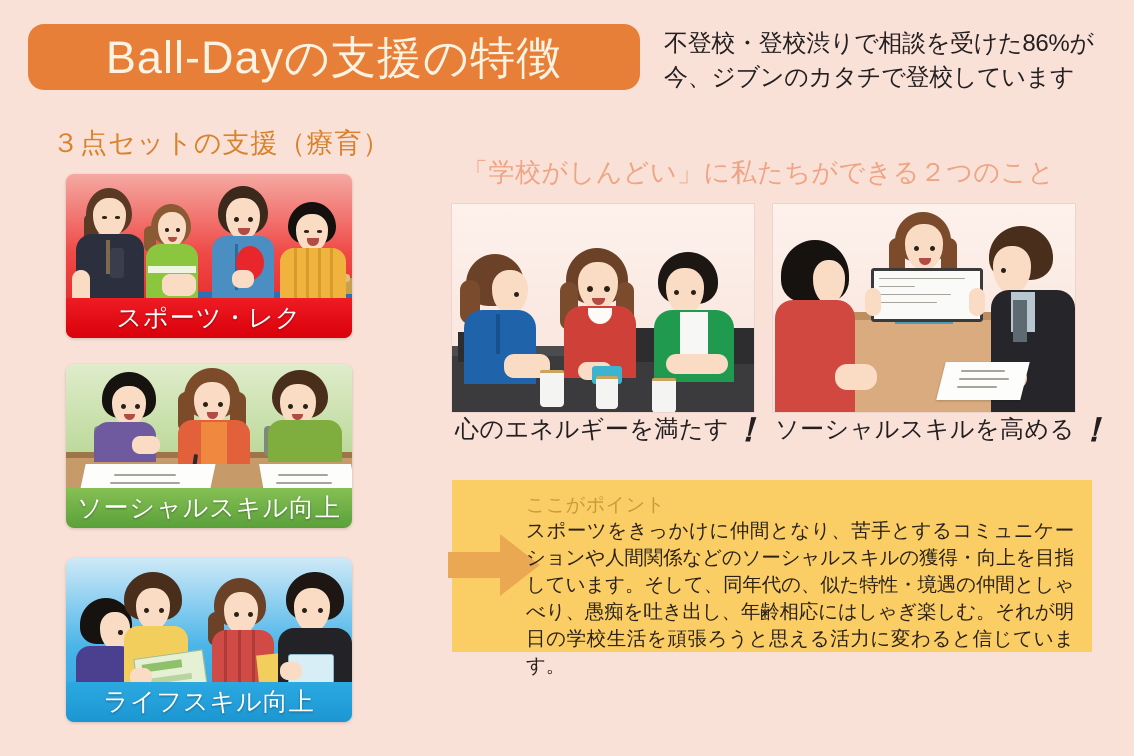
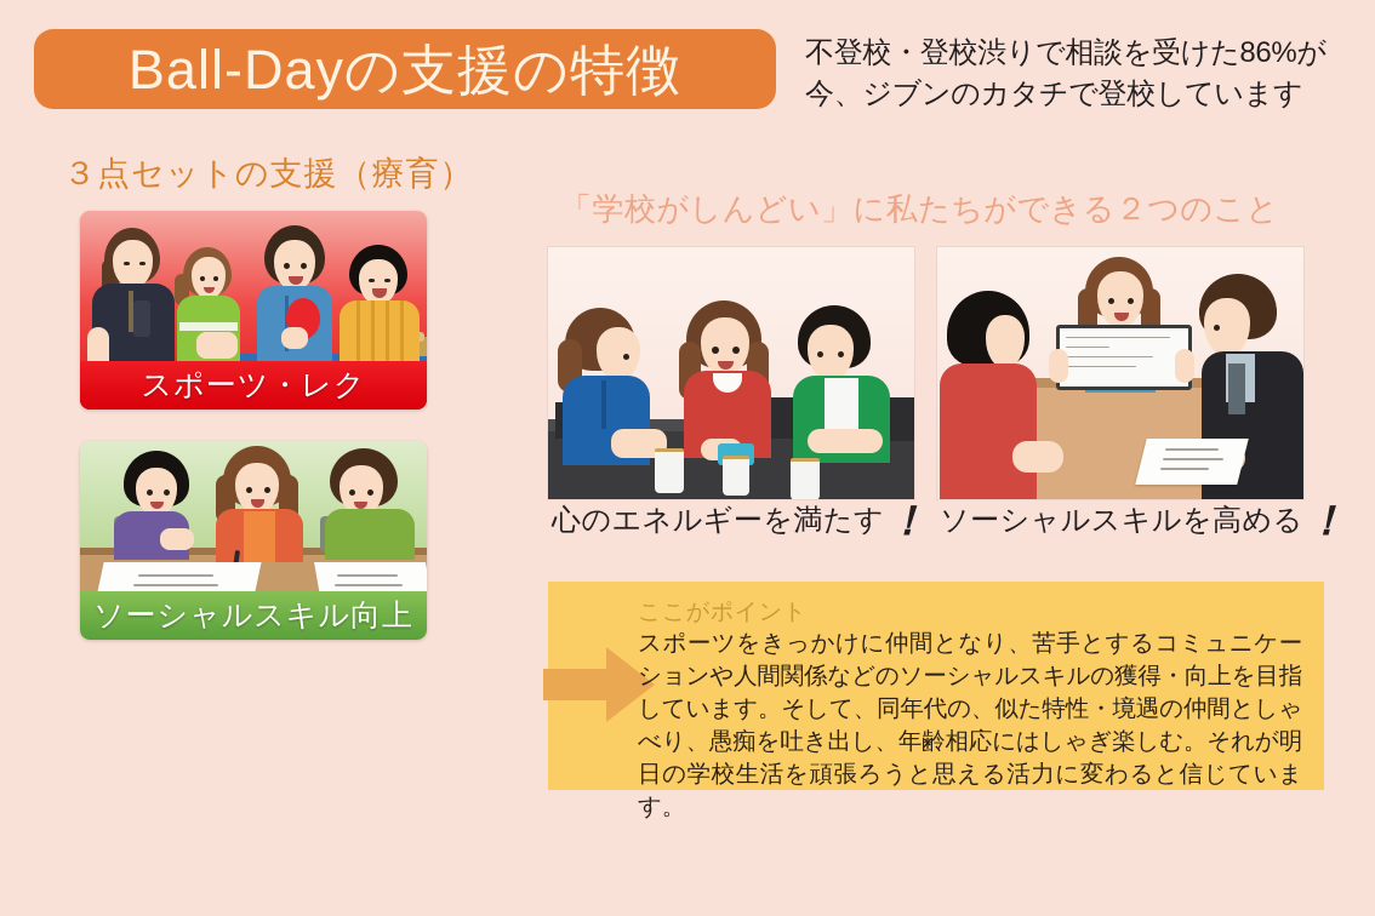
  Ball-Dayの支援の特徴
  不登校・登校渋りで相談を受けた86%が
  今、ジブンのカタチで登校しています
  ３点セットの支援（療育）
  スポーツ・レク
  ソーシャルスキル向上
- ライフスキル向上
  「学校がしんどい」に私たちができる２つのこと
  心のエネルギーを満たす
  ！
  ソーシャルスキルを高める
  ！
  ここがポイント
  スポーツをきっかけに仲間となり、苦手とするコミュニケーションや人間関係などのソーシャルスキルの獲得・向上を目指しています。そして、同年代の、似た特性・境遇の仲間としゃべり、愚痴を吐き出し、年齢相応にはしゃぎ楽しむ。それが明日の学校生活を頑張ろうと思える活力に変わると信じています。
